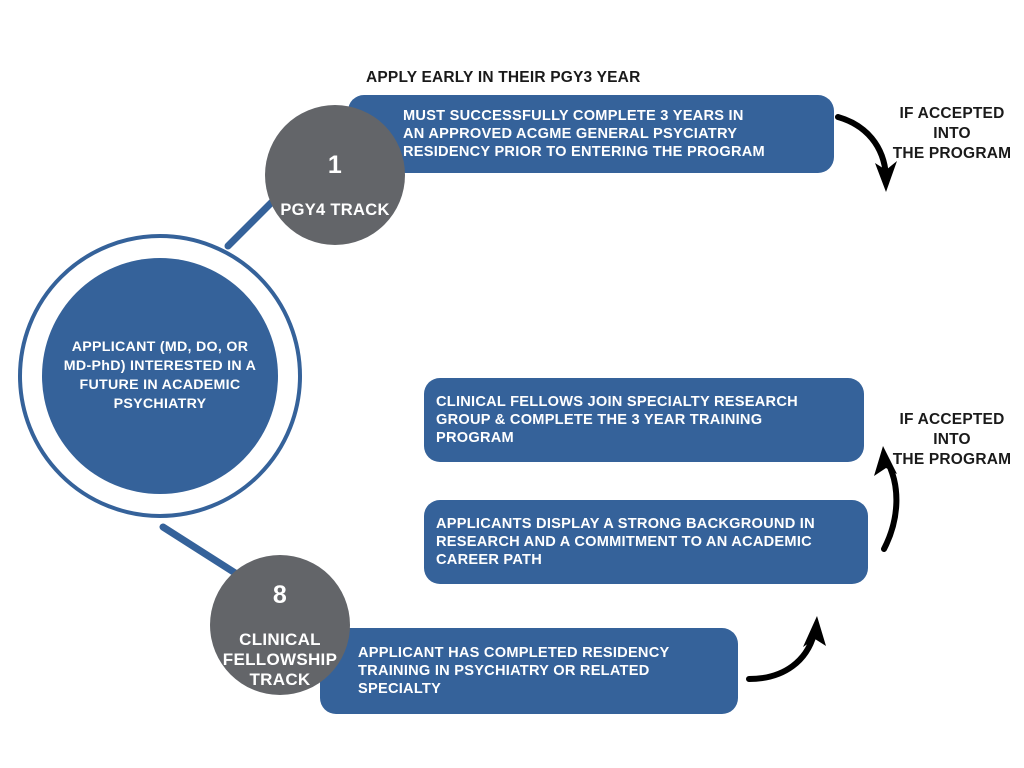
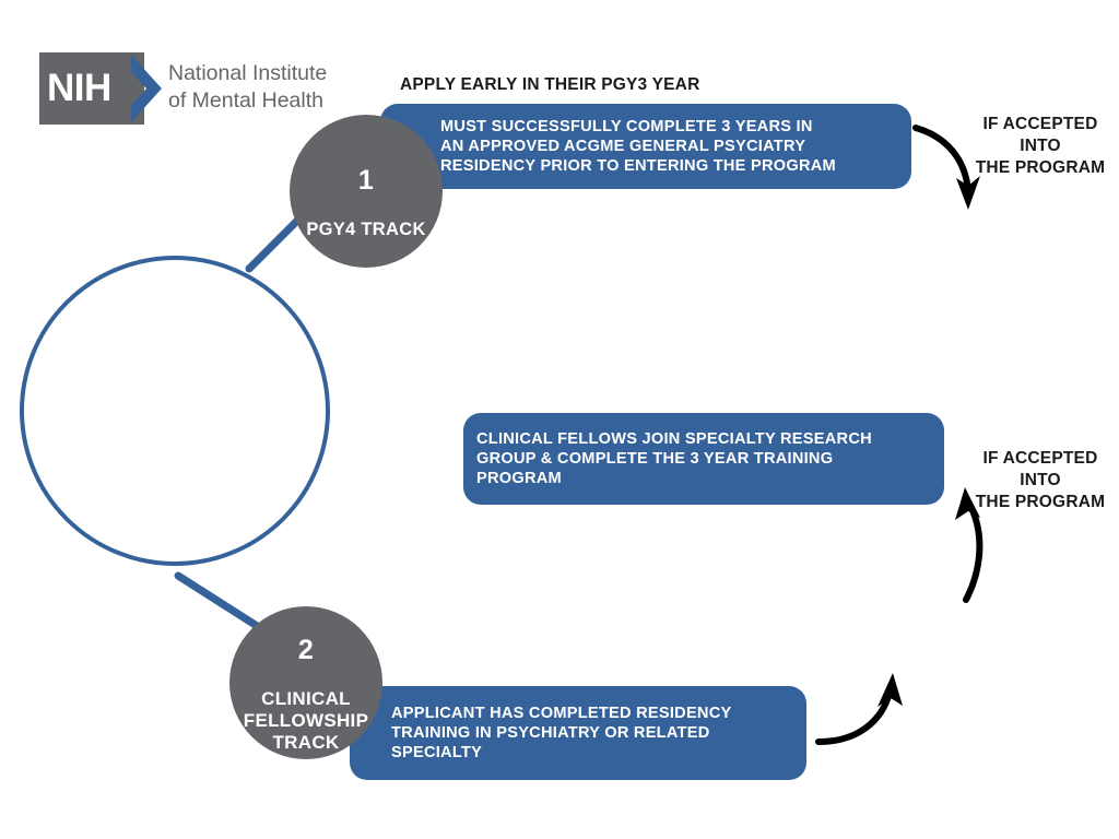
+ NIH
+ National Institute
+ of Mental Health
  APPLY EARLY IN THEIR PGY3 YEAR
  MUST SUCCESSFULLY COMPLETE 3 YEARS IN
  AN APPROVED ACGME GENERAL PSYCIATRY
  RESIDENCY PRIOR TO ENTERING THE PROGRAM
  CLINICAL FELLOWS JOIN SPECIALTY RESEARCH
  GROUP & COMPLETE THE 3 YEAR TRAINING
  PROGRAM
- APPLICANTS DISPLAY A STRONG BACKGROUND IN
- RESEARCH AND A COMMITMENT TO AN ACADEMIC
- CAREER PATH
  APPLICANT HAS COMPLETED RESIDENCY
  TRAINING IN PSYCHIATRY OR RELATED
  SPECIALTY
  1
  PGY4 TRACK
- 8
+ 2
  CLINICAL
  FELLOWSHIP
  TRACK
- APPLICANT (MD, DO, OR
- MD-PhD) INTERESTED IN A
- FUTURE IN ACADEMIC
- PSYCHIATRY
  IF ACCEPTED INTO
  THE PROGRAM
  IF ACCEPTED INTO
  THE PROGRAM
